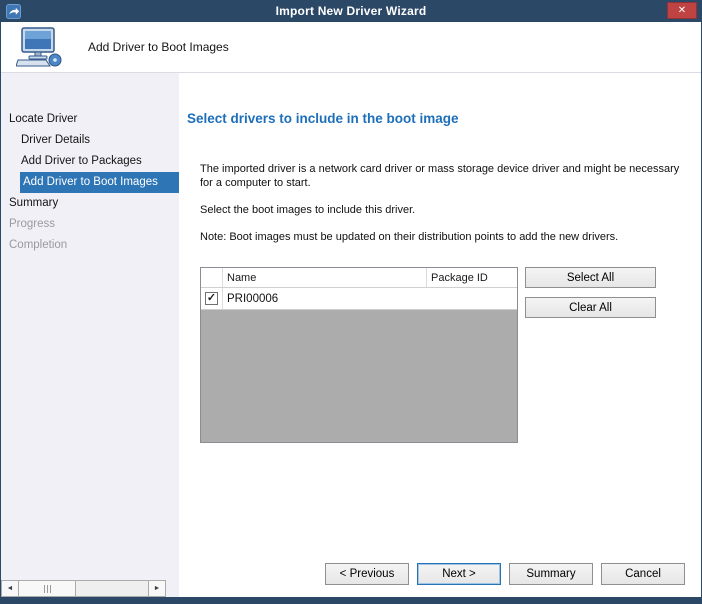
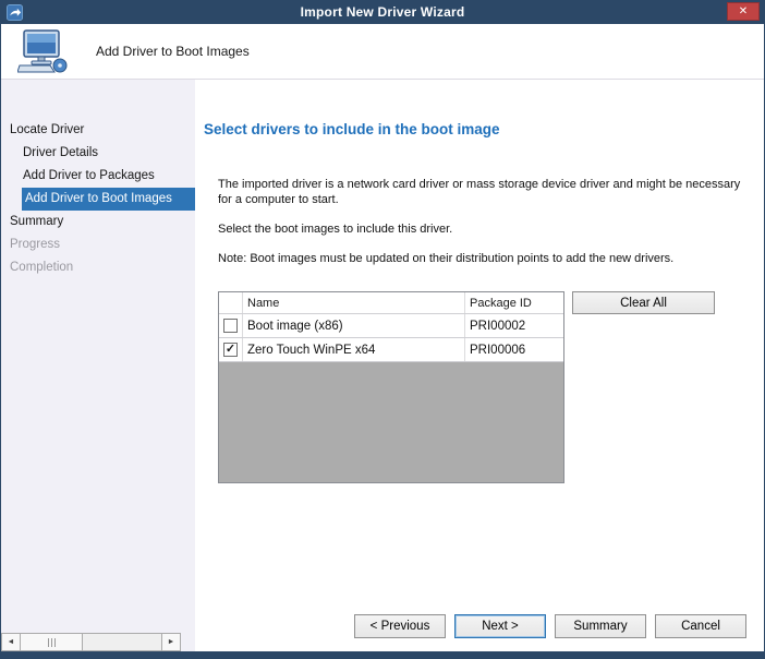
  Import New Driver Wizard
  ✕
  Add Driver to Boot Images
  Locate Driver
  Driver Details
  Add Driver to Packages
  Add Driver to Boot Images
  Summary
  Progress
  Completion
  Select drivers to include in the boot image
  The imported driver is a network card driver or mass storage device driver and might be necessary for a computer to start.
  Select the boot images to include this driver.
  Note: Boot images must be updated on their distribution points to add the new drivers.
  Name
  Package ID
+ Boot image (x86)
+ PRI00002
  ✓
+ Zero Touch WinPE x64
  PRI00006
- Select All
  Clear All
  < Previous
  Next >
  Summary
  Cancel
